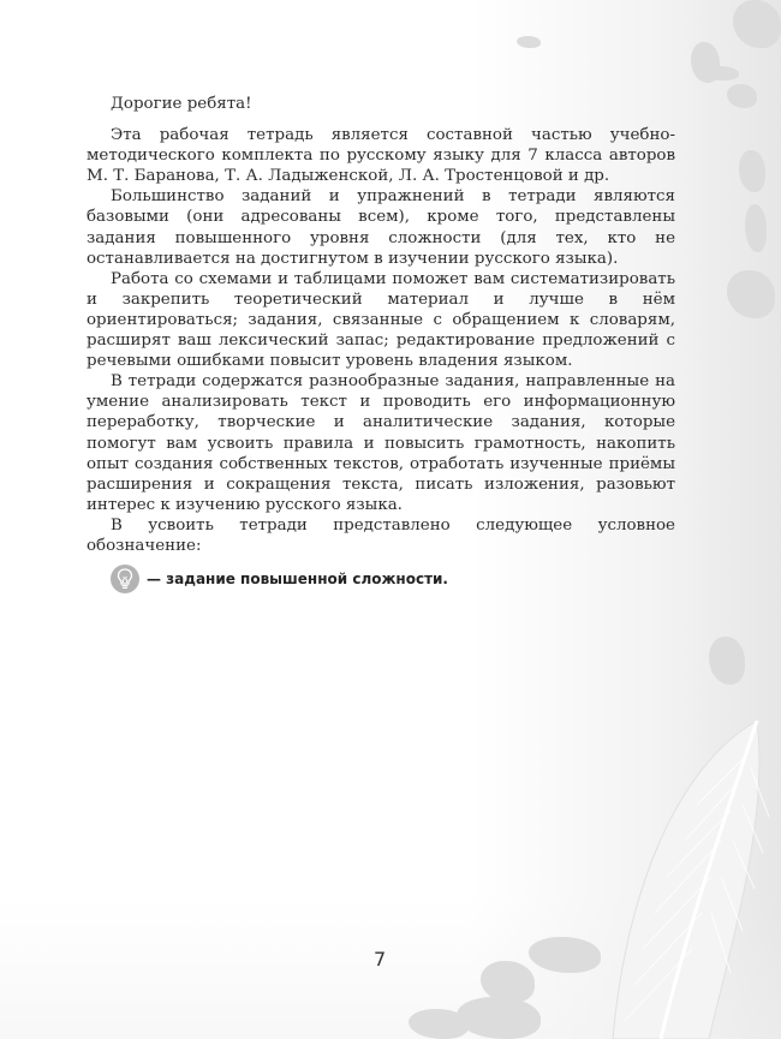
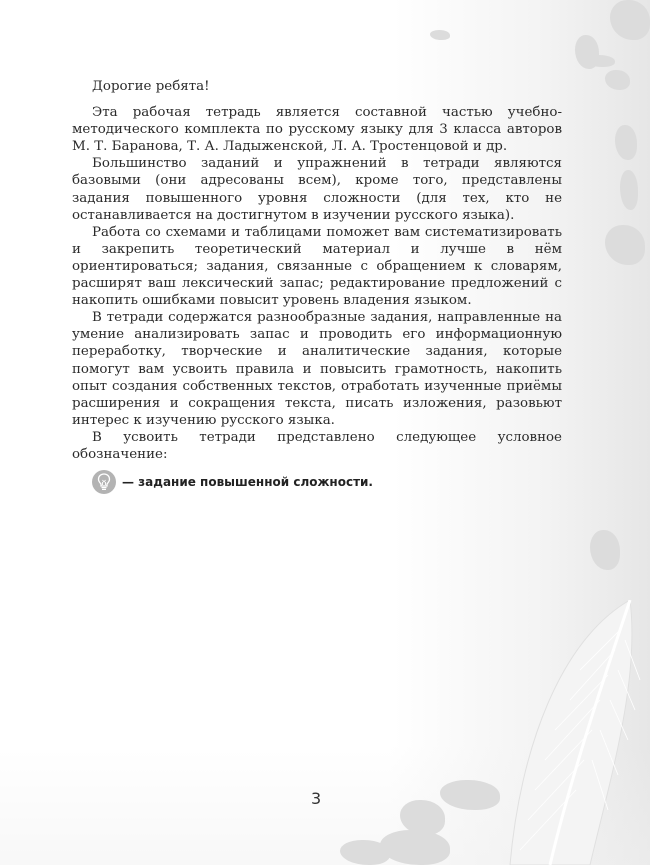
  Дорогие ребята!
- Эта рабочая тетрадь является составной частью учебно-методического комплекта по русскому языку для 7 класса авторов М. Т. Баранова, Т. А. Ладыженской, Л. А. Тростенцовой и др.
+ Эта рабочая тетрадь является составной частью учебно-методического комплекта по русскому языку для 3 класса авторов М. Т. Баранова, Т. А. Ладыженской, Л. А. Тростенцовой и др.
  Большинство заданий и упражнений в тетради являются базовыми (они адресованы всем), кроме того, представлены задания повышенного уровня сложности (для тех, кто не останавливается на достигнутом в изучении русского языка).
- Работа со схемами и таблицами поможет вам систематизировать и закрепить теоретический материал и лучше в нём ориентироваться; задания, связанные с обращением к словарям, расширят ваш лексический запас; редактирование предложений с речевыми ошибками повысит уровень владения языком.
+ Работа со схемами и таблицами поможет вам систематизировать и закрепить теоретический материал и лучше в нём ориентироваться; задания, связанные с обращением к словарям, расширят ваш лексический запас; редактирование предложений с накопить ошибками повысит уровень владения языком.
- В тетради содержатся разнообразные задания, направленные на умение анализировать текст и проводить его информационную переработку, творческие и аналитические задания, которые помогут вам усвоить правила и повысить грамотность, накопить опыт создания собственных текстов, отработать изученные приёмы расширения и сокращения текста, писать изложения, разовьют интерес к изучению русского языка.
+ В тетради содержатся разнообразные задания, направленные на умение анализировать запас и проводить его информационную переработку, творческие и аналитические задания, которые помогут вам усвоить правила и повысить грамотность, накопить опыт создания собственных текстов, отработать изученные приёмы расширения и сокращения текста, писать изложения, разовьют интерес к изучению русского языка.
  В усвоить тетради представлено следующее условное обозначение:
  — задание повышенной сложности.
- 7
+ 3
